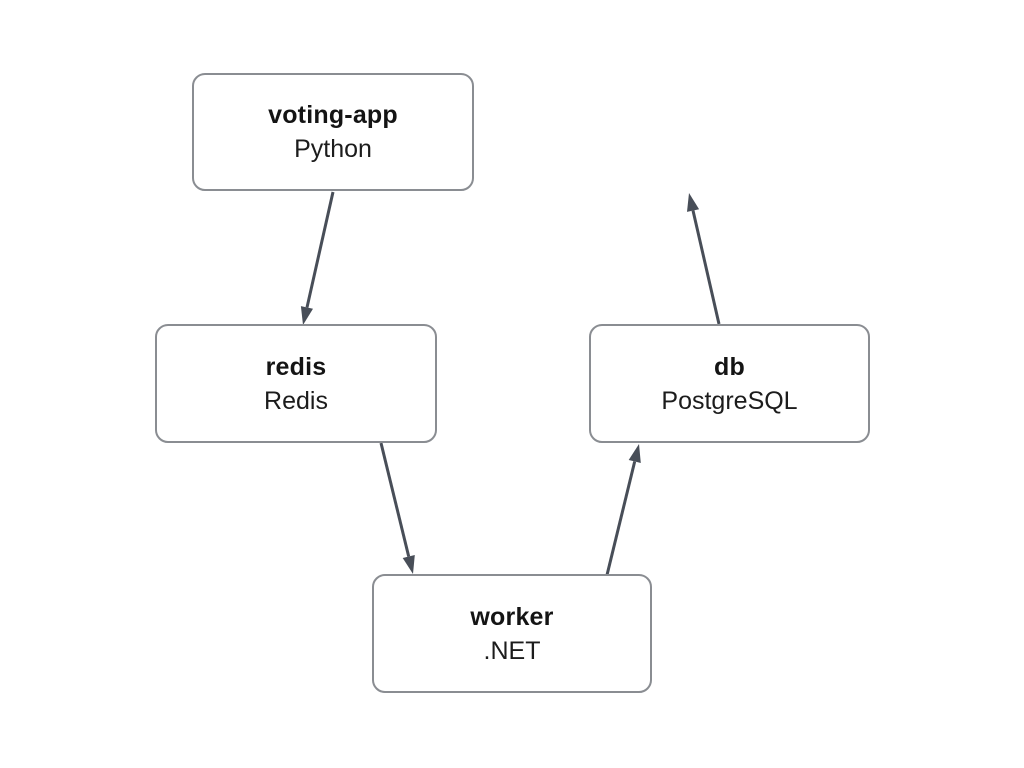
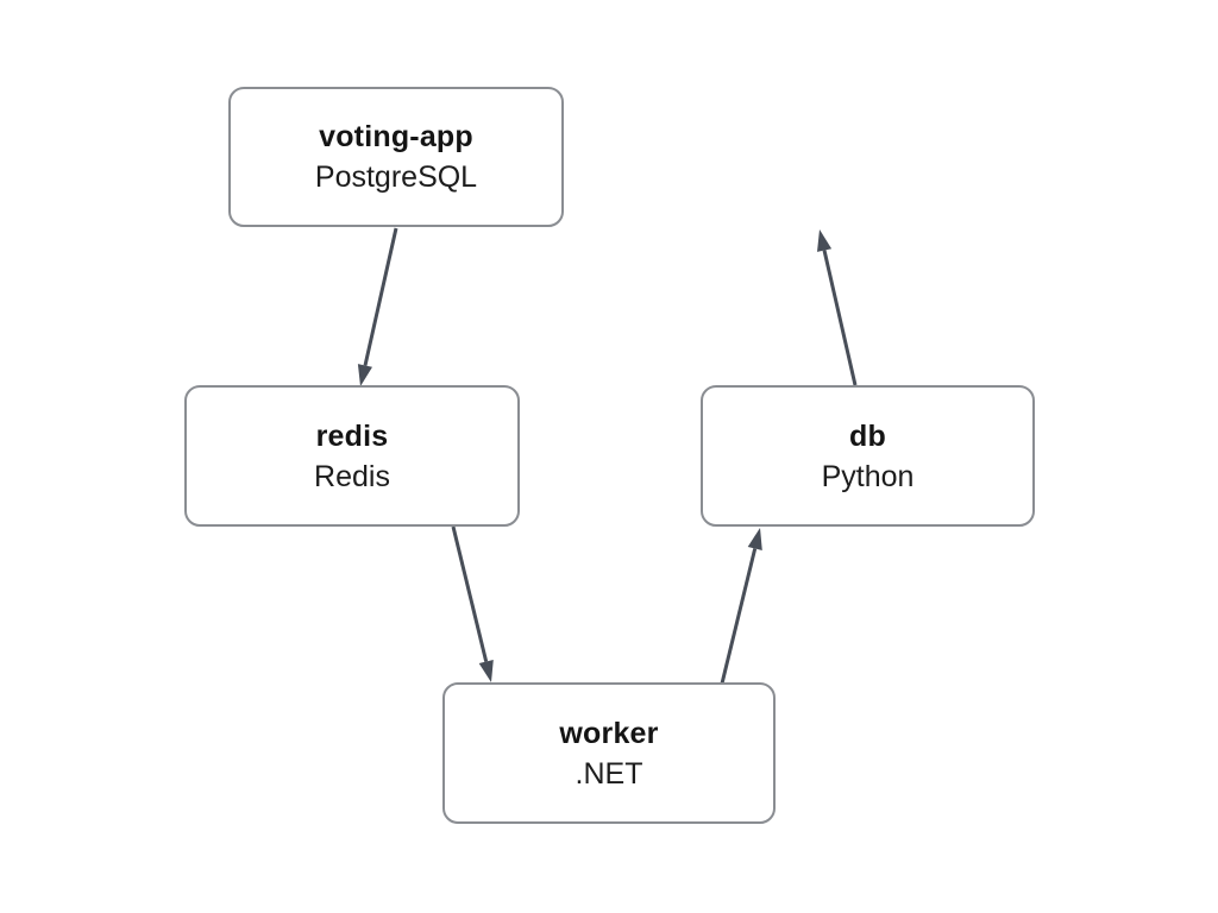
  voting-app
- Python
+ PostgreSQL
  redis
  Redis
  db
- PostgreSQL
+ Python
  worker
  .NET
